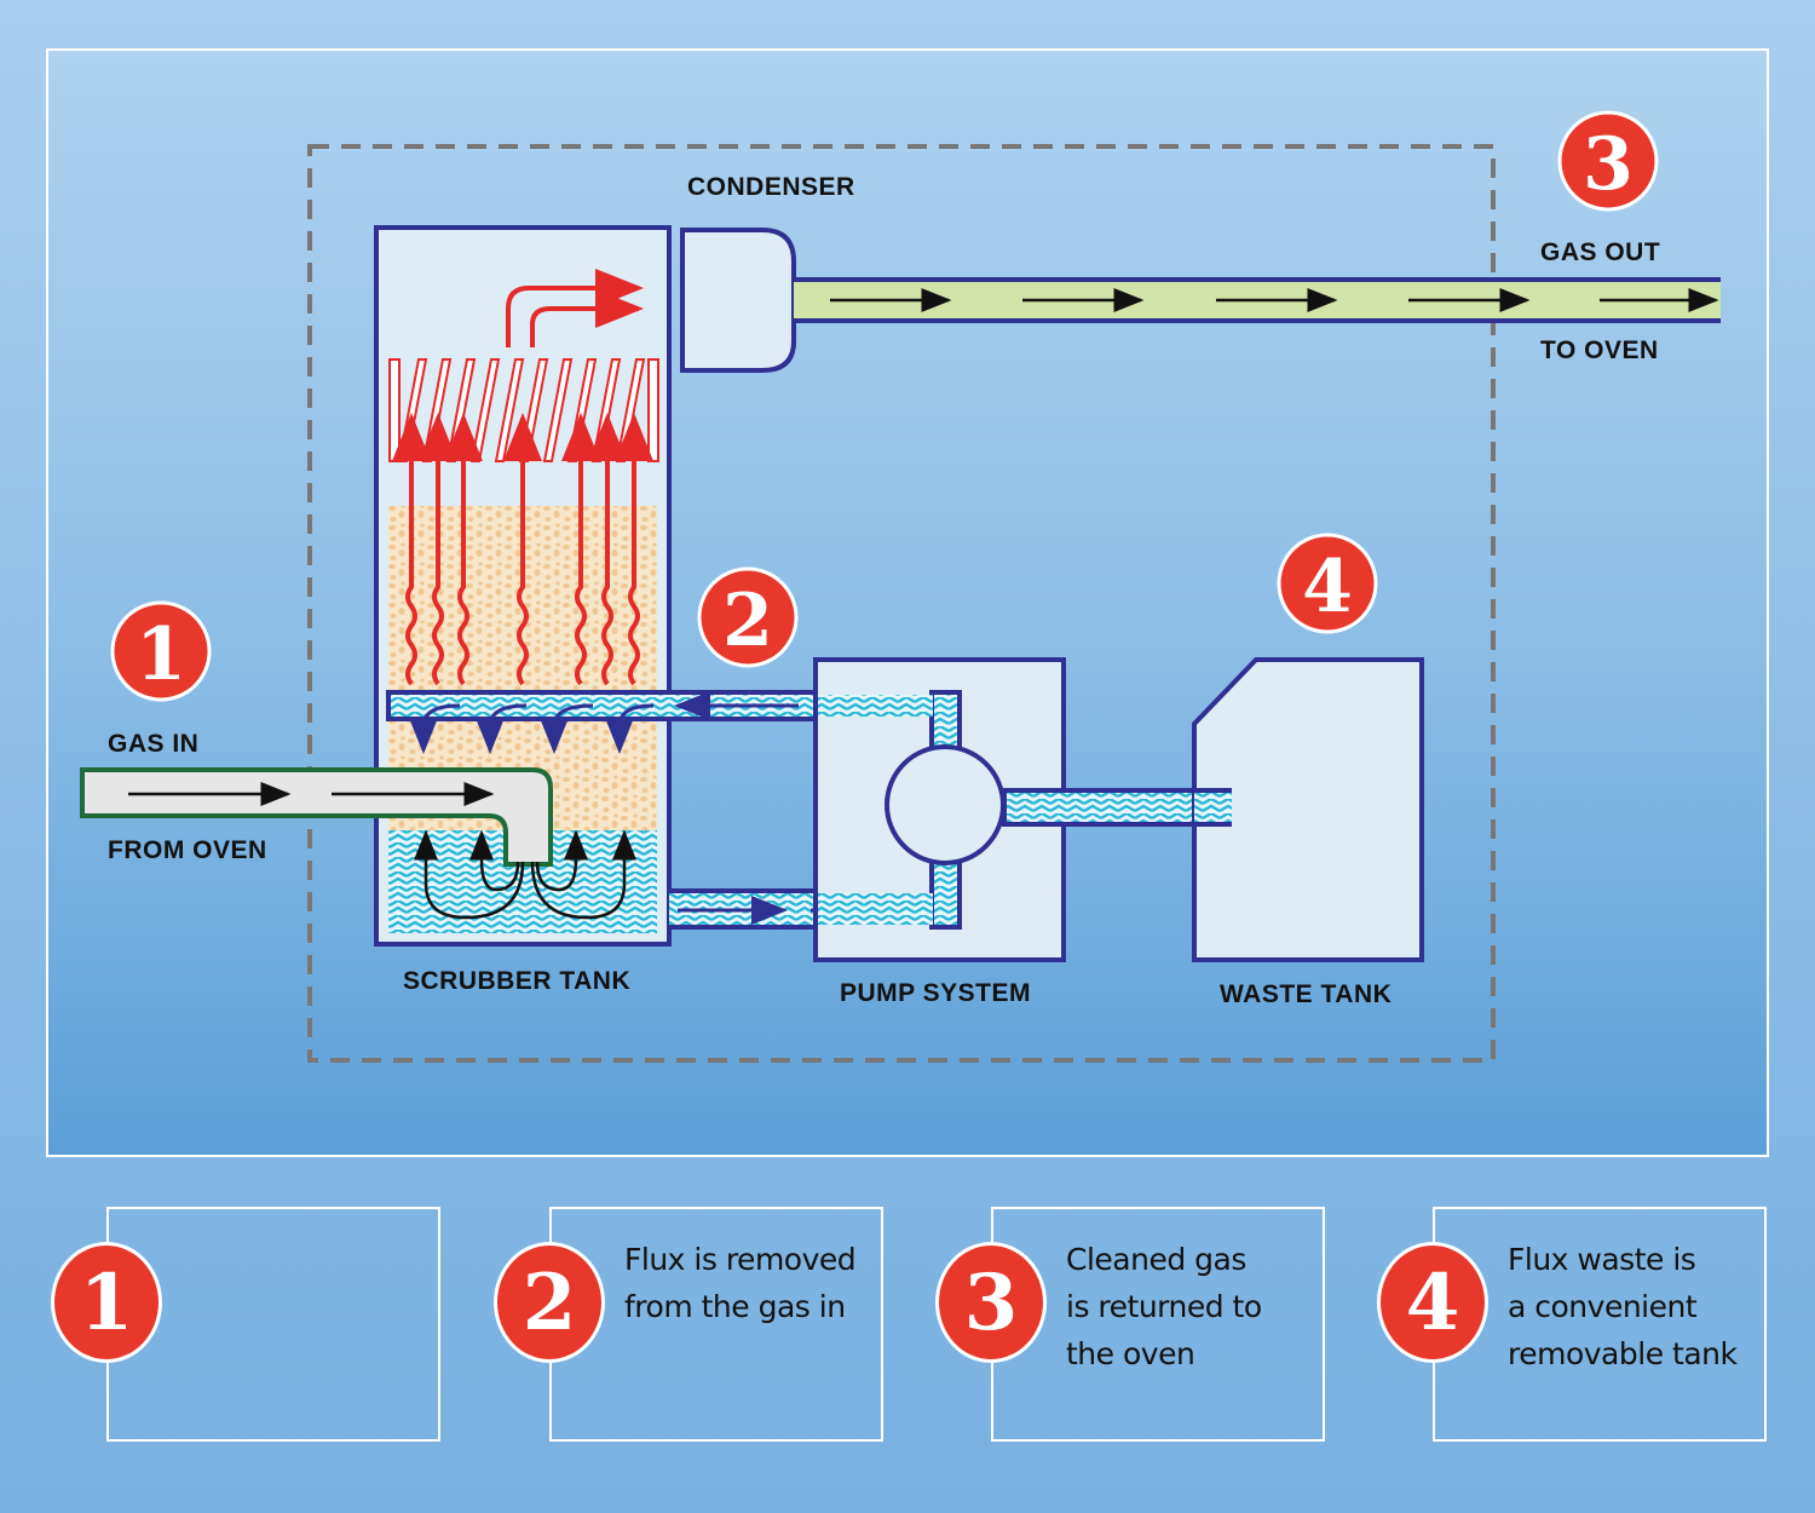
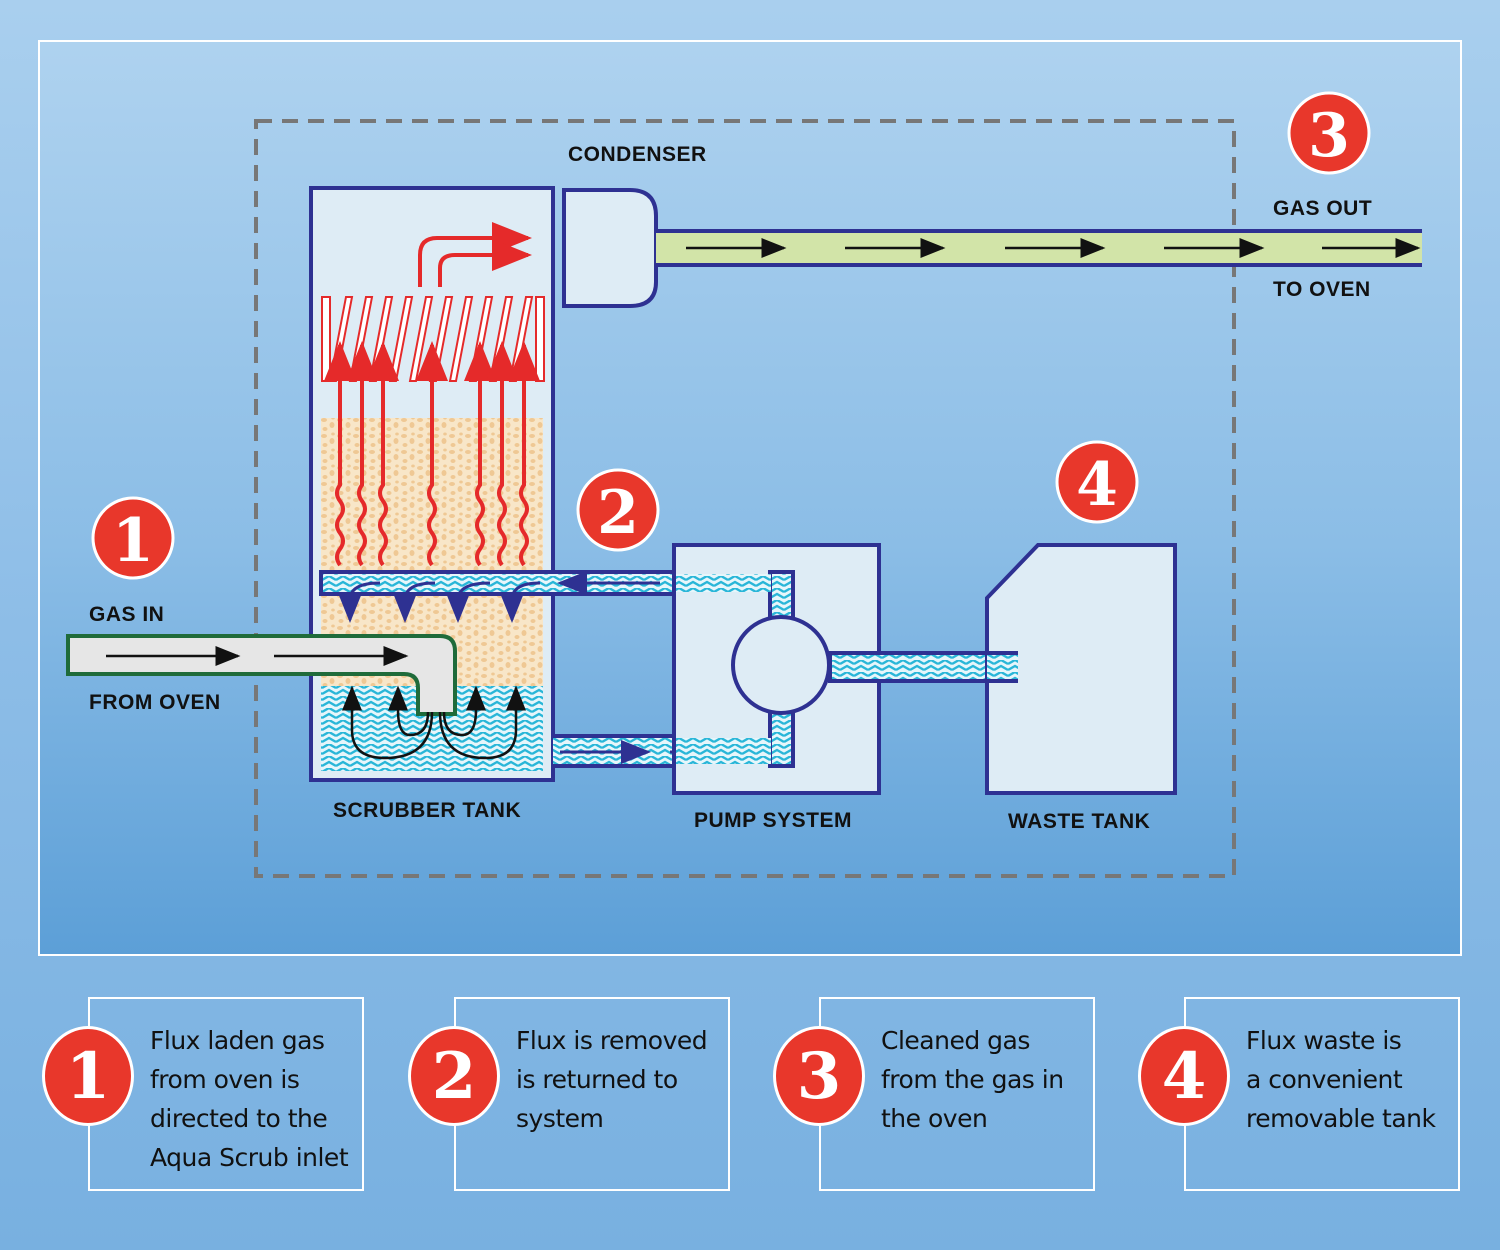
  CONDENSER
  GAS OUT
  TO OVEN
  GAS IN
  FROM OVEN
  SCRUBBER TANK
  PUMP SYSTEM
  WASTE TANK
  1
  2
  3
  4
  1
+ Flux laden gas
+ from oven is
+ directed to the
+ Aqua Scrub inlet
  2
  Flux is removed
- from the gas in
+ is returned to
+ system
  3
  Cleaned gas
- is returned to
+ from the gas in
  the oven
  4
  Flux waste is
  a convenient
  removable tank
